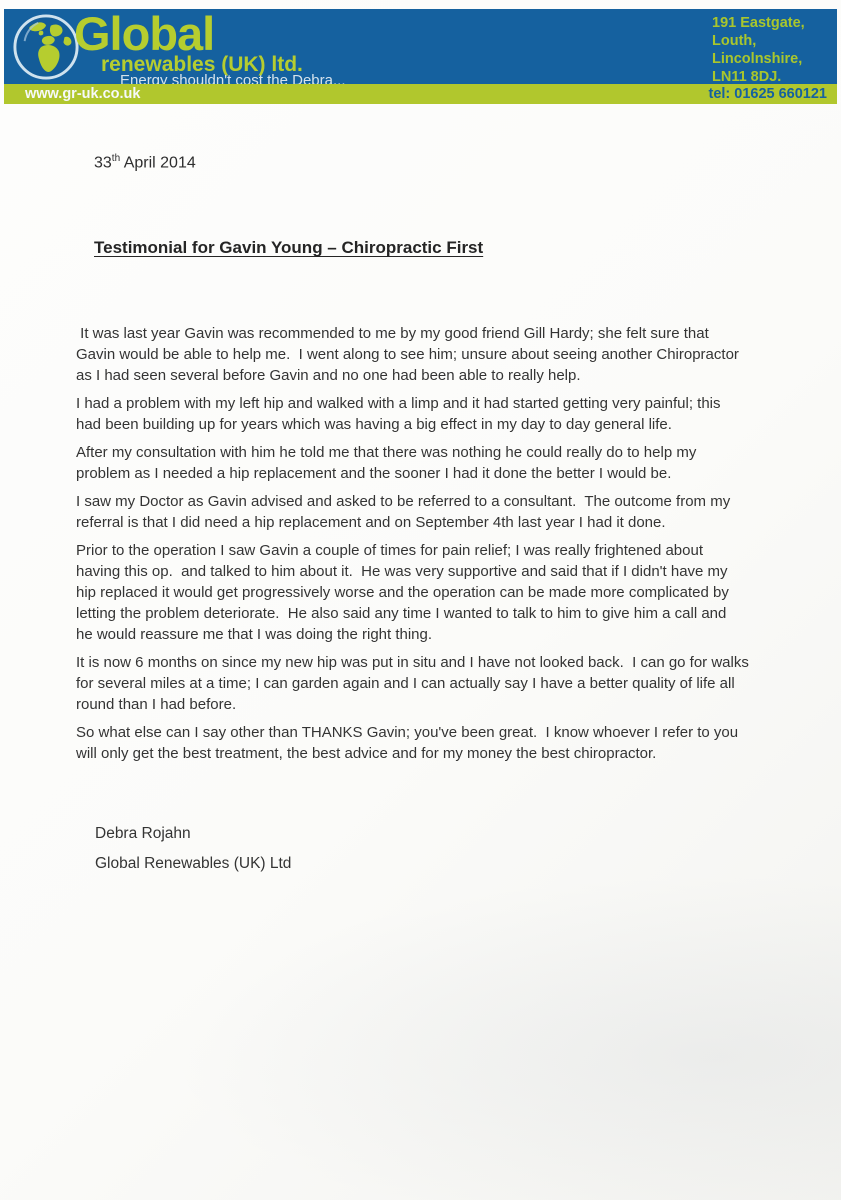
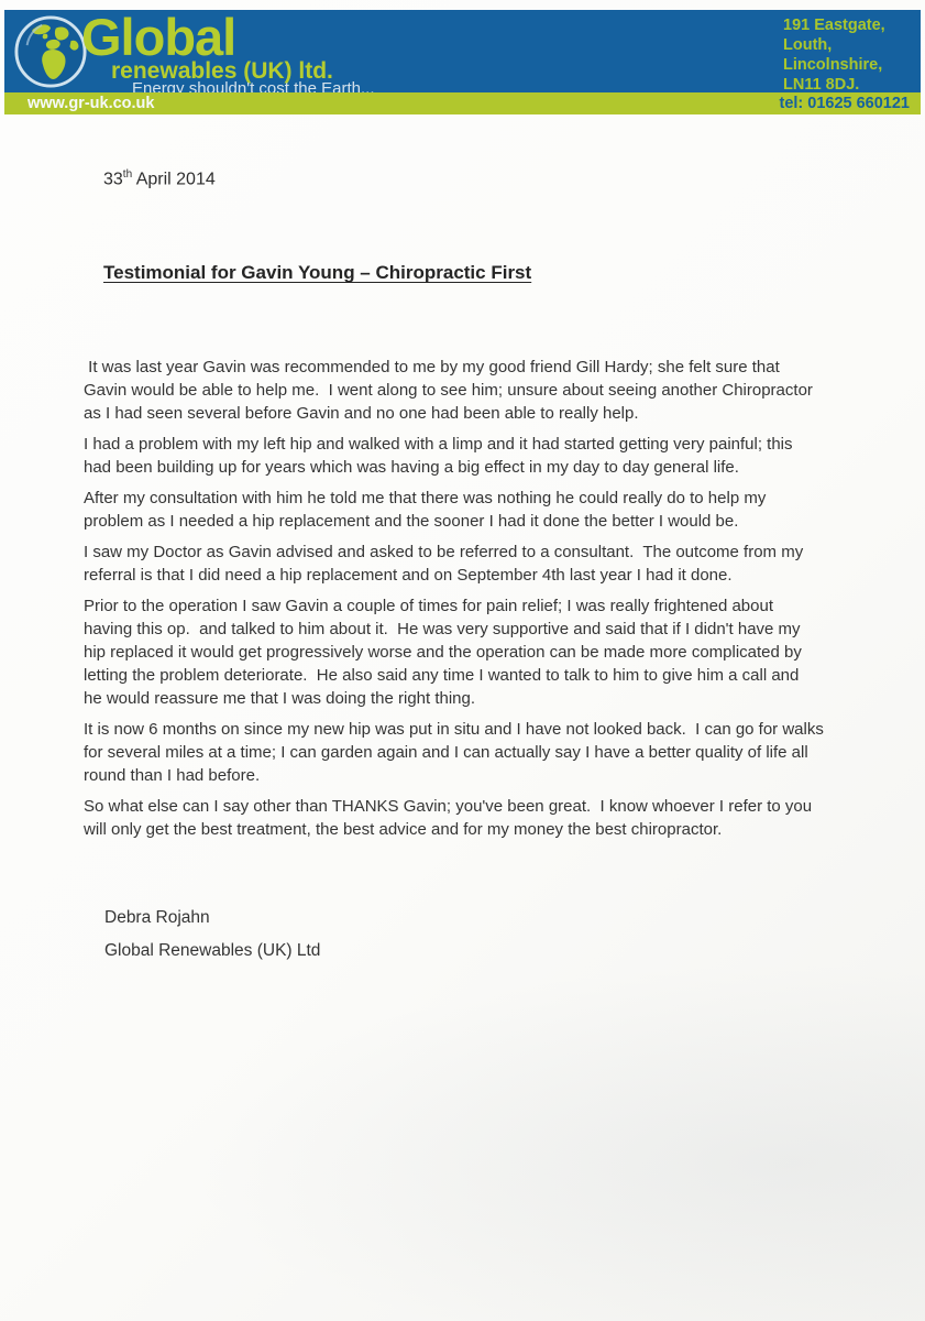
  Global
  renewables (UK) ltd.
- Energy shouldn't cost the Debra...
+ Energy shouldn't cost the Earth...
  191 Eastgate,
  Louth,
  Lincolnshire,
  LN11 8DJ.
  www.gr-uk.co.uk
  tel: 01625 660121
  33th April 2014
  Testimonial for Gavin Young – Chiropractic First
  It was last year Gavin was recommended to me by my good friend Gill Hardy; she felt sure that
  Gavin would be able to help me. I went along to see him; unsure about seeing another Chiropractor
  as I had seen several before Gavin and no one had been able to really help.
  I had a problem with my left hip and walked with a limp and it had started getting very painful; this
  had been building up for years which was having a big effect in my day to day general life.
  After my consultation with him he told me that there was nothing he could really do to help my
  problem as I needed a hip replacement and the sooner I had it done the better I would be.
  I saw my Doctor as Gavin advised and asked to be referred to a consultant. The outcome from my
  referral is that I did need a hip replacement and on September 4th last year I had it done.
  Prior to the operation I saw Gavin a couple of times for pain relief; I was really frightened about
  having this op. and talked to him about it. He was very supportive and said that if I didn't have my
  hip replaced it would get progressively worse and the operation can be made more complicated by
  letting the problem deteriorate. He also said any time I wanted to talk to him to give him a call and
  he would reassure me that I was doing the right thing.
  It is now 6 months on since my new hip was put in situ and I have not looked back. I can go for walks
  for several miles at a time; I can garden again and I can actually say I have a better quality of life all
  round than I had before.
  So what else can I say other than THANKS Gavin; you've been great. I know whoever I refer to you
  will only get the best treatment, the best advice and for my money the best chiropractor.
  Debra Rojahn
  Global Renewables (UK) Ltd
